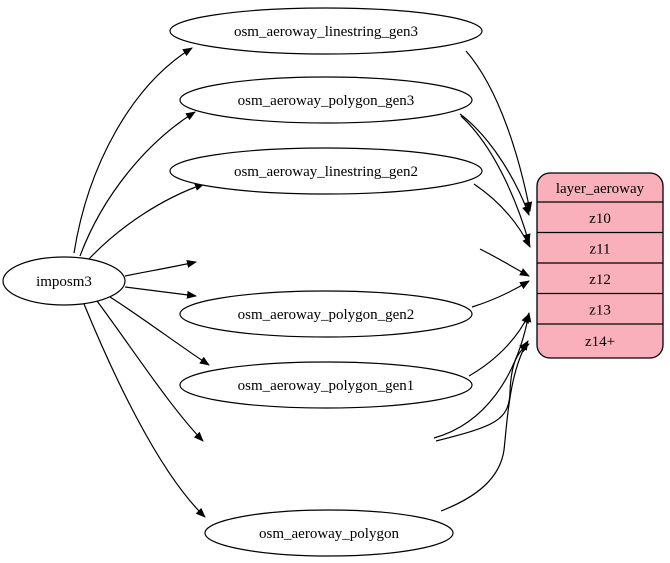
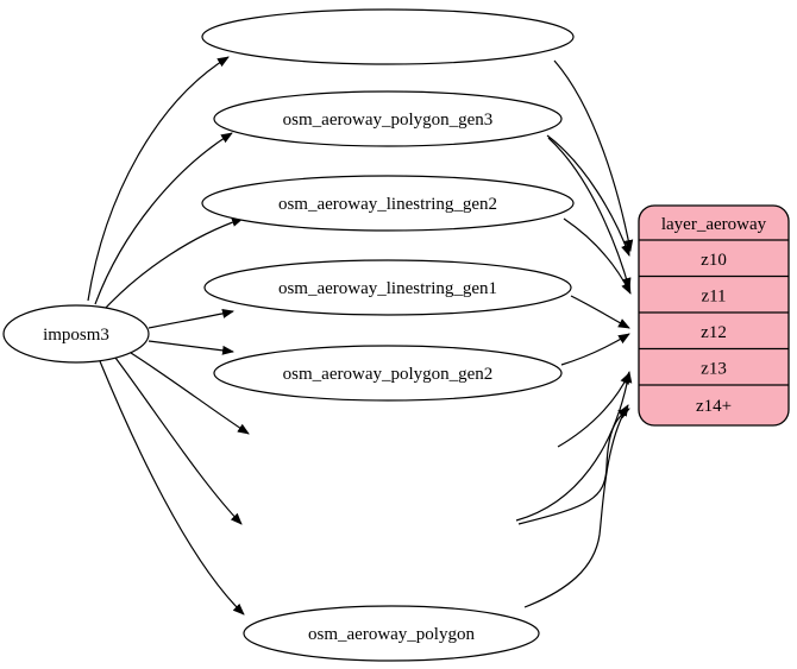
  imposm3
- osm_aeroway_linestring_gen3
  osm_aeroway_polygon_gen3
  osm_aeroway_linestring_gen2
+ osm_aeroway_linestring_gen1
  osm_aeroway_polygon_gen2
- osm_aeroway_polygon_gen1
  osm_aeroway_polygon
  layer_aeroway
  z10
  z11
  z12
  z13
  z14+
